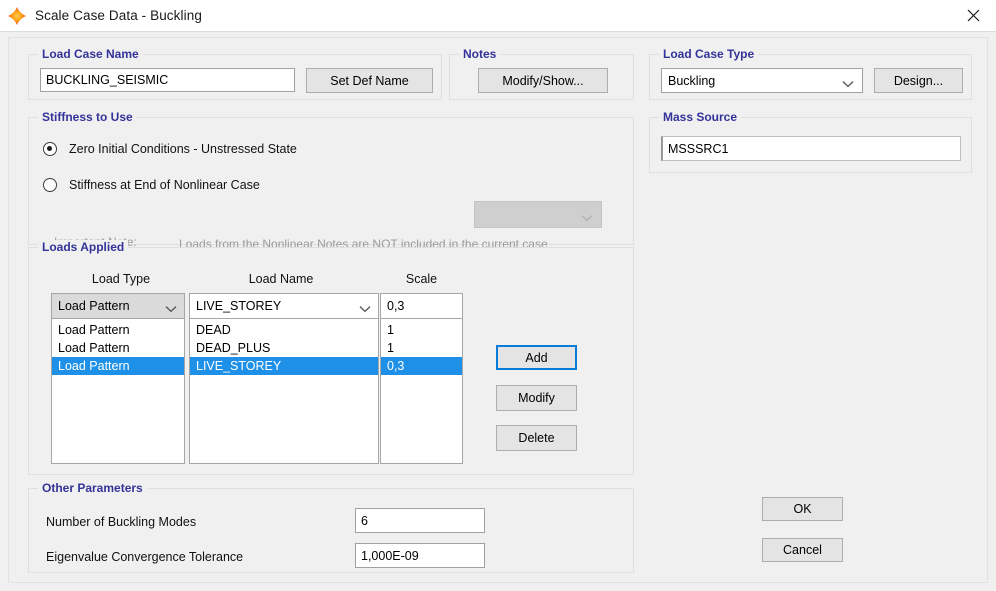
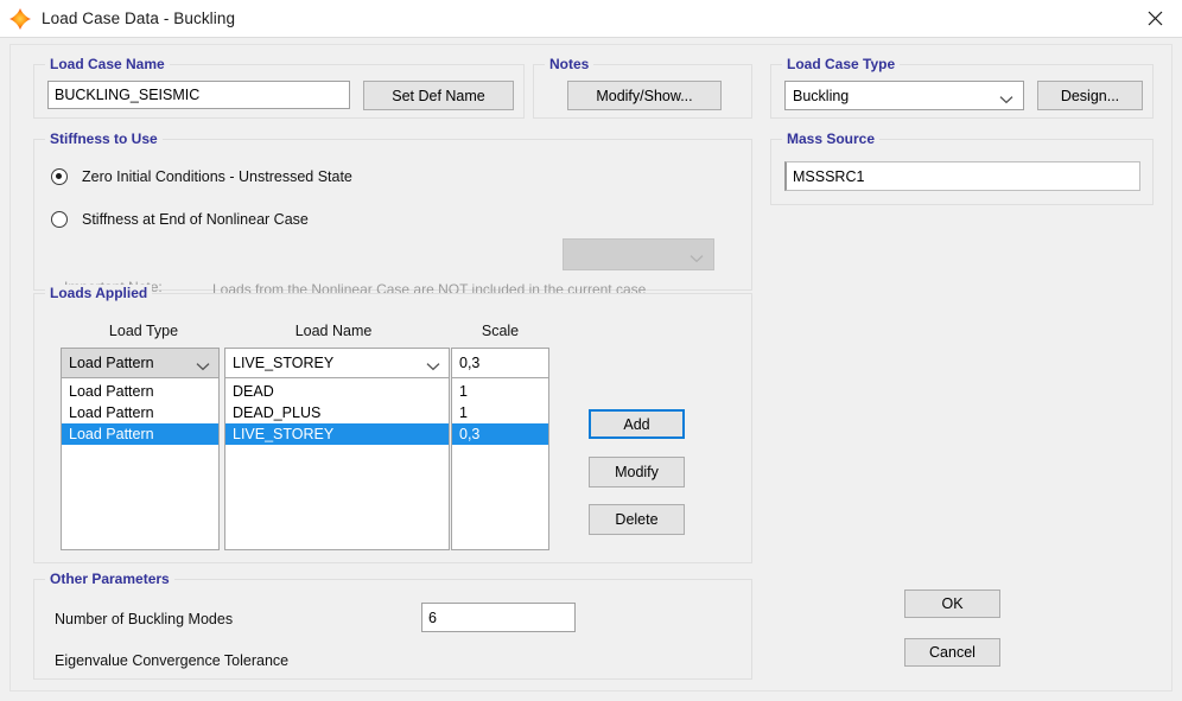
- Scale Case Data - Buckling
+ Load Case Data - Buckling
  Load Case Name
  BUCKLING_SEISMIC
  Set Def Name
  Notes
  Modify/Show...
  Load Case Type
  Buckling
  Design...
  Stiffness to Use
  Zero Initial Conditions - Unstressed State
  Stiffness at End of Nonlinear Case
- Loads from the Nonlinear Notes are NOT included in the current case
+ Loads from the Nonlinear Case are NOT included in the current case
  Mass Source
  MSSSRC1
  Loads Applied
  Load Type
  Load Name
  Scale
  Load Pattern
  Load Pattern
  Load Pattern
  Load Pattern
  LIVE_STOREY
  DEAD
  DEAD_PLUS
  LIVE_STOREY
  0,3
  1
  1
  0,3
  Add
  Modify
  Delete
  Other Parameters
  Number of Buckling Modes
  6
  Eigenvalue Convergence Tolerance
- 1,000E-09
  OK
  Cancel
